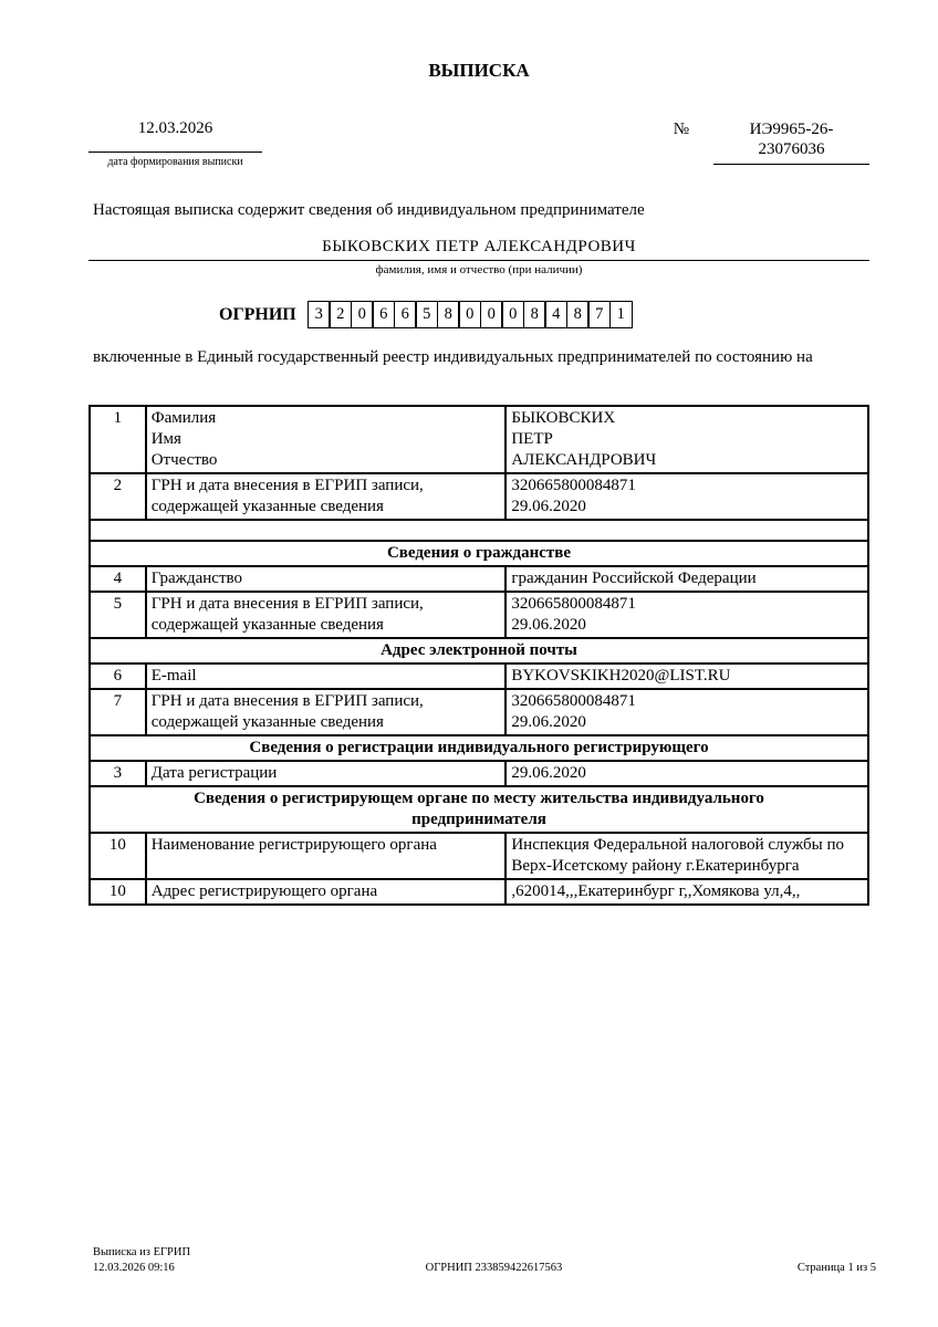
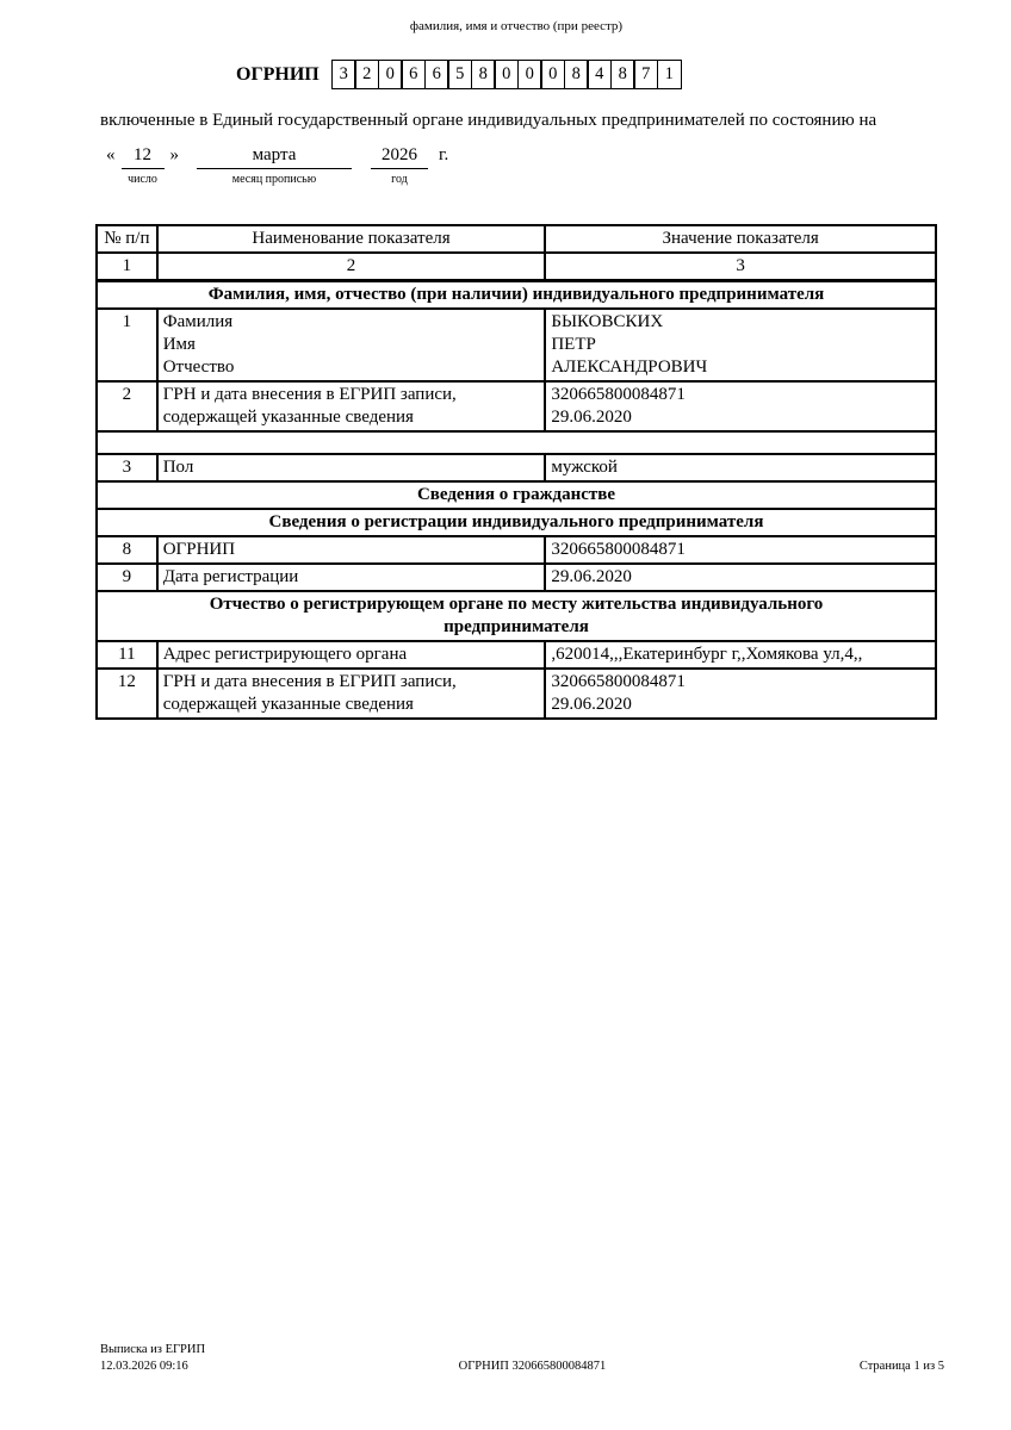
- ВЫПИСКА
- 12.03.2026
- дата формирования выписки
- №
- ИЭ9965-26-
- 23076036
- Настоящая выписка содержит сведения об индивидуальном предпринимателе
- БЫКОВСКИХ ПЕТР АЛЕКСАНДРОВИЧ
- фамилия, имя и отчество (при наличии)
+ фамилия, имя и отчество (при реестр)
  ОГРНИП
  3
  2
  0
  6
  6
  5
  8
  0
  0
  0
  8
  4
  8
  7
  1
- включенные в Единый государственный реестр индивидуальных предпринимателей по состоянию на
+ включенные в Единый государственный органе индивидуальных предпринимателей по состоянию на
+ «
+ 12
+ число
+ »
+ марта
+ месяц прописью
+ 2026
+ год
+ г.
+ № п/п	Наименование показателя	Значение показателя
+ 1	2	3
+ Фамилия, имя, отчество (при наличии) индивидуального предпринимателя
  1	Фамилия Имя Отчество	БЫКОВСКИХ ПЕТР АЛЕКСАНДРОВИЧ
  2	ГРН и дата внесения в ЕГРИП записи, содержащей указанные сведения	320665800084871 29.06.2020
+ 3	Пол	мужской
  Сведения о гражданстве
- 4	Гражданство	гражданин Российской Федерации
- 5	ГРН и дата внесения в ЕГРИП записи, содержащей указанные сведения	320665800084871 29.06.2020
- Адрес электронной почты
- 6	E-mail	BYKOVSKIKH2020@LIST.RU
- 7	ГРН и дата внесения в ЕГРИП записи, содержащей указанные сведения	320665800084871 29.06.2020
- Сведения о регистрации индивидуального регистрирующего
+ Сведения о регистрации индивидуального предпринимателя
+ 8	ОГРНИП	320665800084871
- 3	Дата регистрации	29.06.2020
+ 9	Дата регистрации	29.06.2020
- Сведения о регистрирующем органе по месту жительства индивидуального предпринимателя
+ Отчество о регистрирующем органе по месту жительства индивидуального предпринимателя
- 10	Наименование регистрирующего органа	Инспекция Федеральной налоговой службы по Верх-Исетскому району г.Екатеринбурга
- 10	Адрес регистрирующего органа	,620014,,,Екатеринбург г,,Хомякова ул,4,,
+ 11	Адрес регистрирующего органа	,620014,,,Екатеринбург г,,Хомякова ул,4,,
+ 12	ГРН и дата внесения в ЕГРИП записи, содержащей указанные сведения	320665800084871 29.06.2020
  Выписка из ЕГРИП
  12.03.2026 09:16
- ОГРНИП 233859422617563
+ ОГРНИП 320665800084871
  Страница 1 из 5
